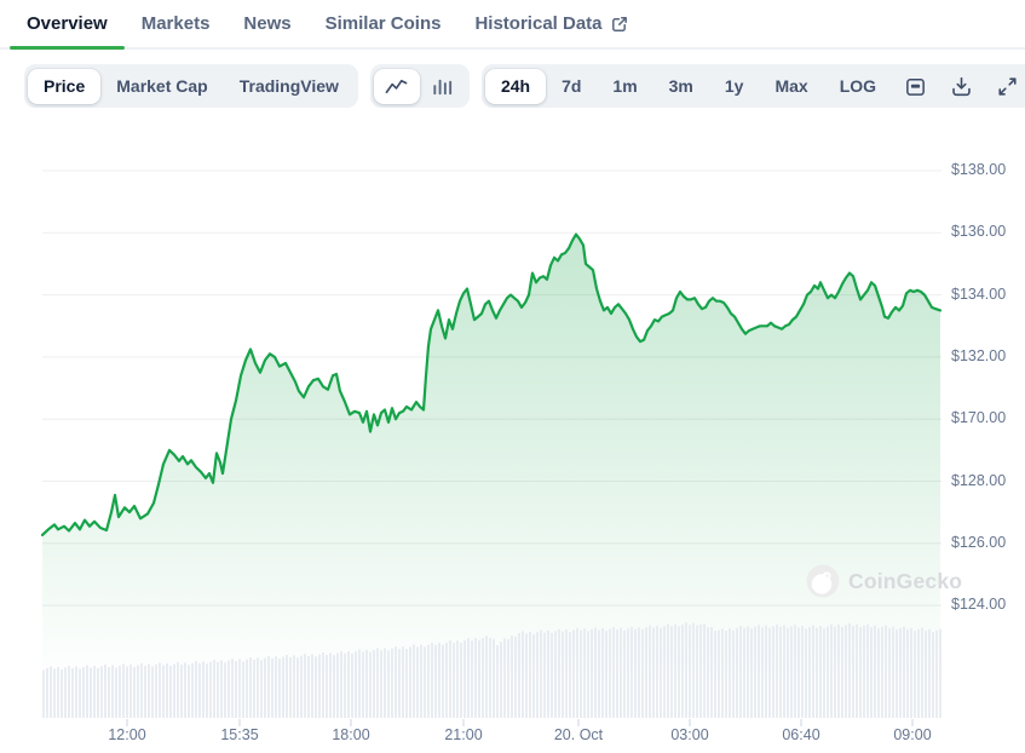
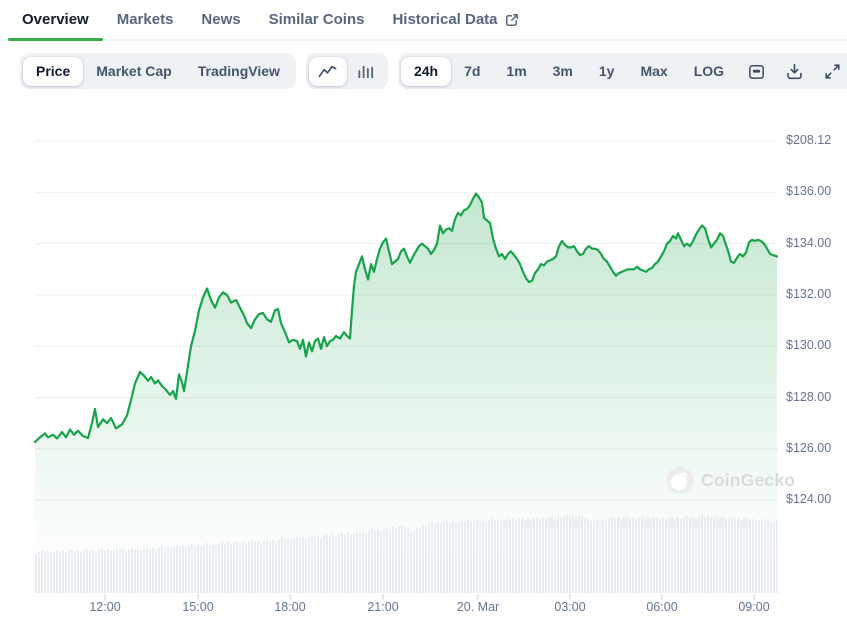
  Overview
  Markets
  News
  Similar Coins
  Historical Data
  Price
  Market Cap
  TradingView
  24h
  7d
  1m
  3m
  1y
  Max
  LOG
- $138.00
+ $208.12
  $136.00
  $134.00
  $132.00
- $170.00
+ $130.00
  $128.00
  $126.00
  $124.00
  12:00
- 15:35
+ 15:00
  18:00
  21:00
- 20. Oct
+ 20. Mar
  03:00
- 06:40
+ 06:00
  09:00
  CoinGecko
